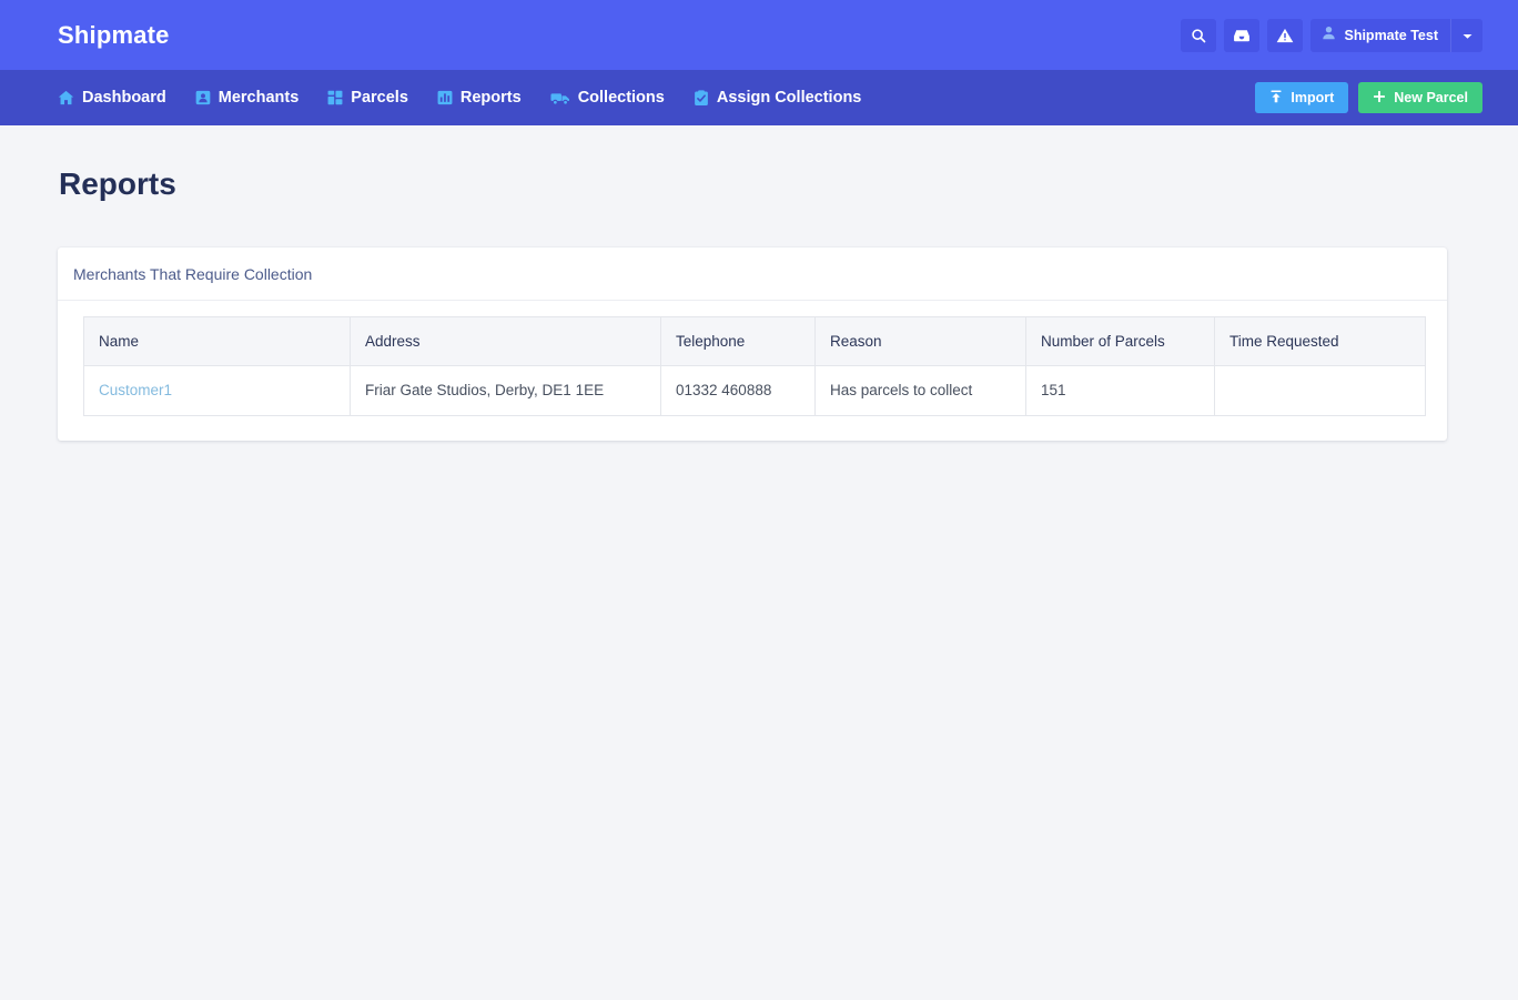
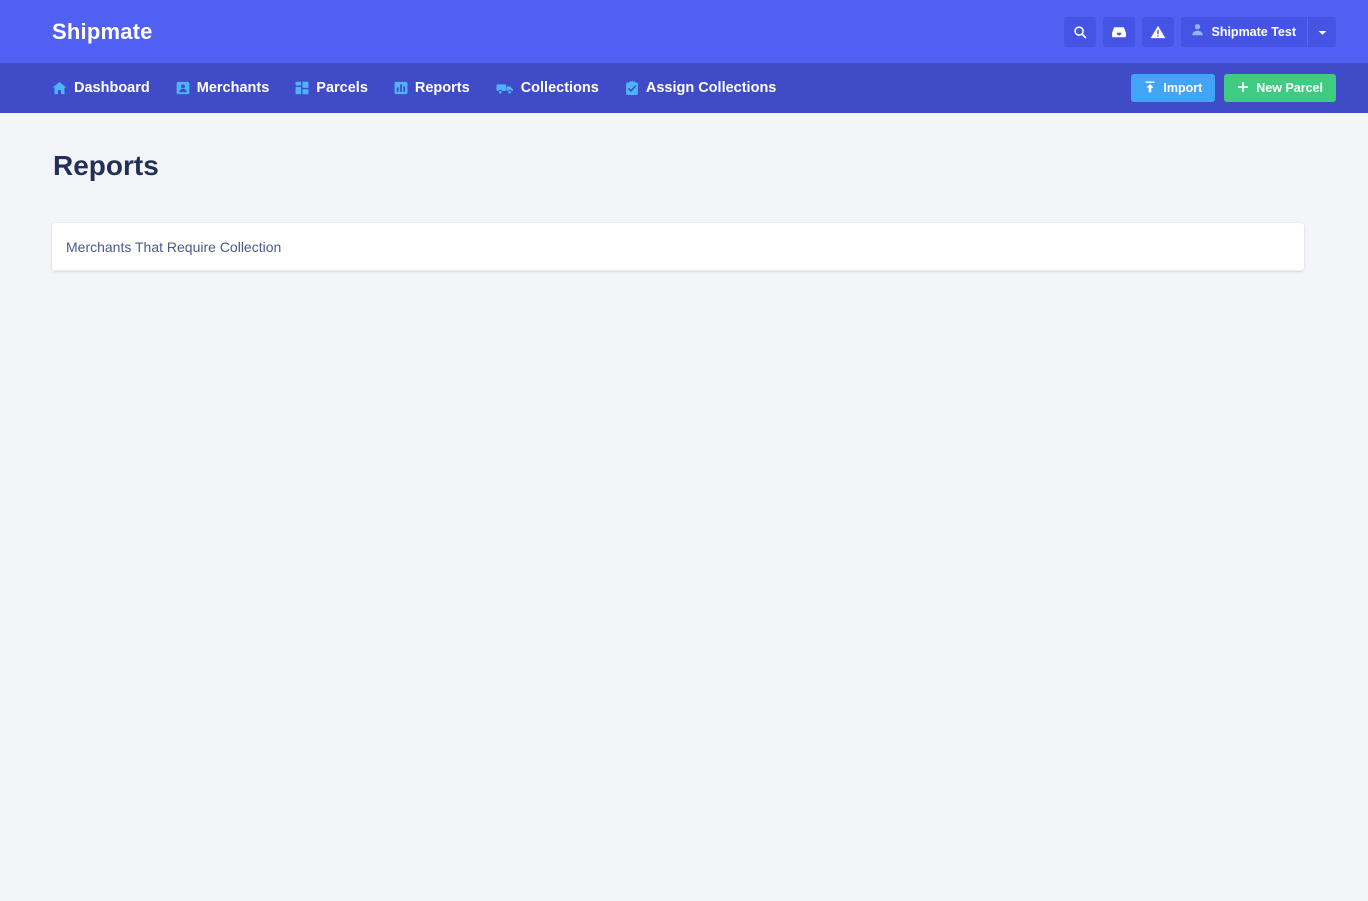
  Shipmate
  Shipmate Test
  Dashboard
  Merchants
  Parcels
  Reports
  Collections
  Assign Collections
  Import
  New Parcel
  Reports
  Merchants That Require Collection
- Name	Address	Telephone	Reason	Number of Parcels	Time Requested
- Customer1	Friar Gate Studios, Derby, DE1 1EE	01332 460888	Has parcels to collect	151
